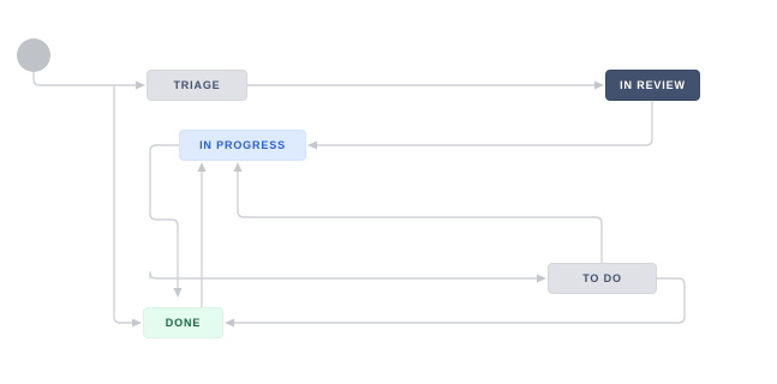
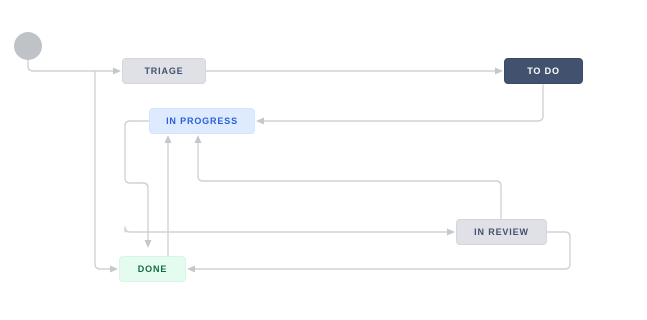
  TRIAGE
- IN REVIEW
+ TO DO
  IN PROGRESS
- TO DO
+ IN REVIEW
  DONE
